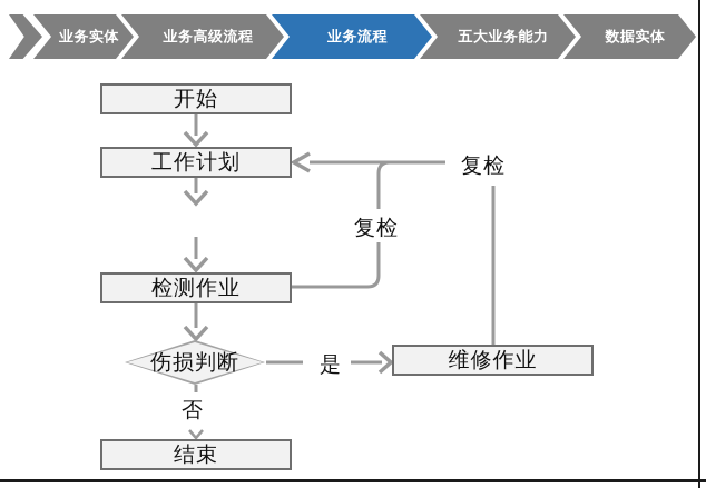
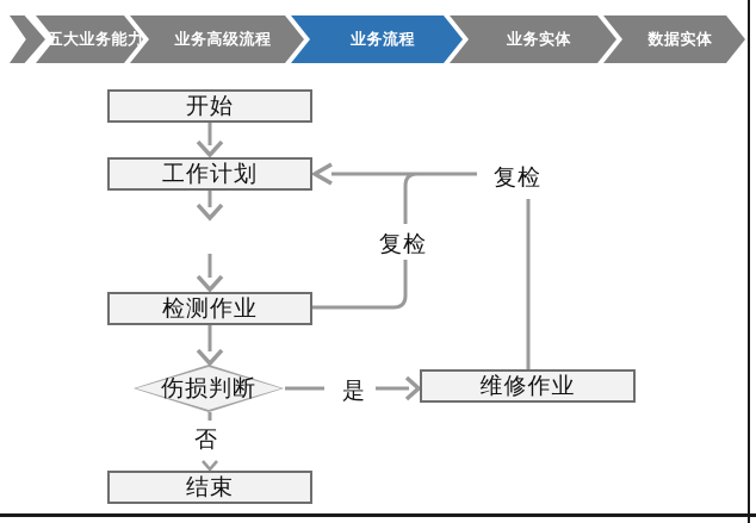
- 业务实体
+ 五大业务能力
  业务高级流程
  业务流程
- 五大业务能力
+ 业务实体
  数据实体
  开始
  工作计划
  检测作业
  伤损判断
  维修作业
  结束
  复检
  复检
  是
  否
